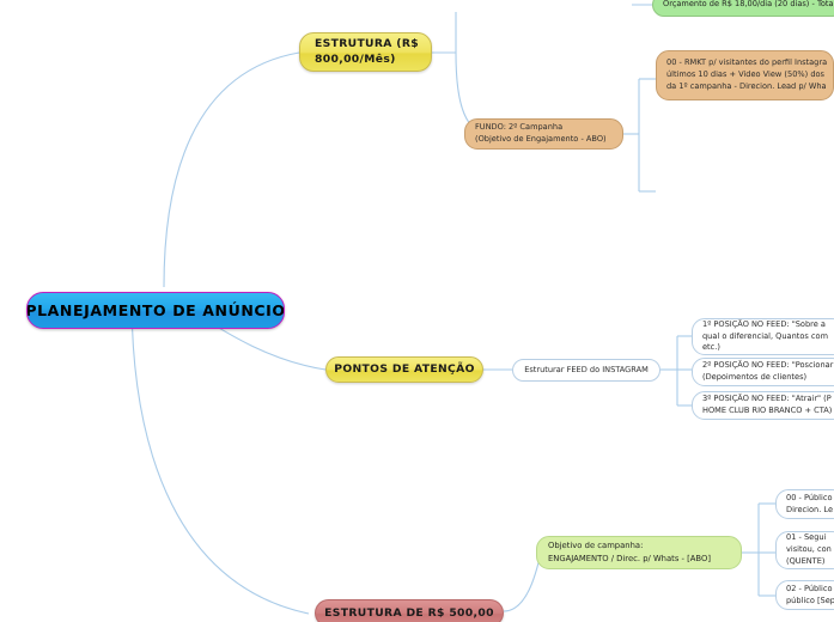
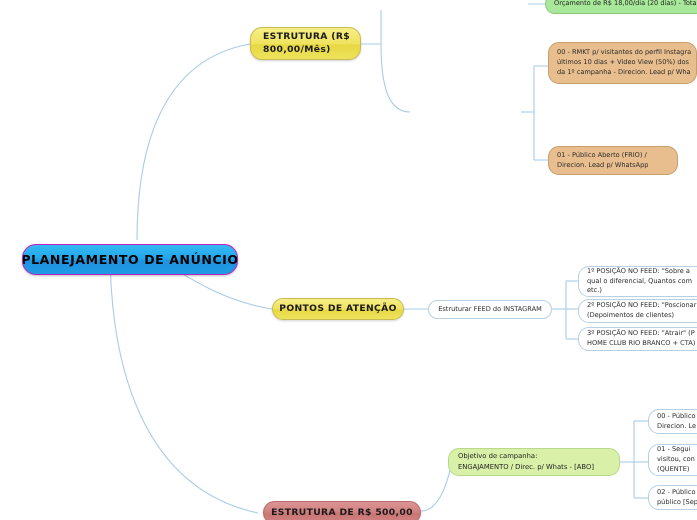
  PLANEJAMENTO DE ANÚNCIO
  ESTRUTURA (R$
  800,00/Mês)
  PONTOS DE ATENÇÃO
  ESTRUTURA DE R$ 500,00
  Orçamento de R$ 18,00/dia (20 dias) - Tota
- FUNDO: 2º Campanha
- (Objetivo de Engajamento - ABO)
  00 - RMKT p/ visitantes do perfil Instagra
  últimos 10 dias + Video View (50%) dos
  da 1º campanha - Direcion. Lead p/ Wha
+ 01 - Público Aberto (FRIO) /
+ Direcion. Lead p/ WhatsApp
  Estruturar FEED do INSTAGRAM
  1º POSIÇÃO NO FEED: "Sobre a
  qual o diferencial, Quantos com
  etc.)
  2º POSIÇÃO NO FEED: "Poscionar
  (Depoimentos de clientes)
  3º POSIÇÃO NO FEED: "Atrair" (P
  HOME CLUB RIO BRANCO + CTA)
  Objetivo de campanha:
  ENGAJAMENTO / Direc. p/ Whats - [ABO]
  00 - Público
  Direcion. Le
  01 - Segui
  visitou, con
  (QUENTE)
  02 - Público
  público [Sep
